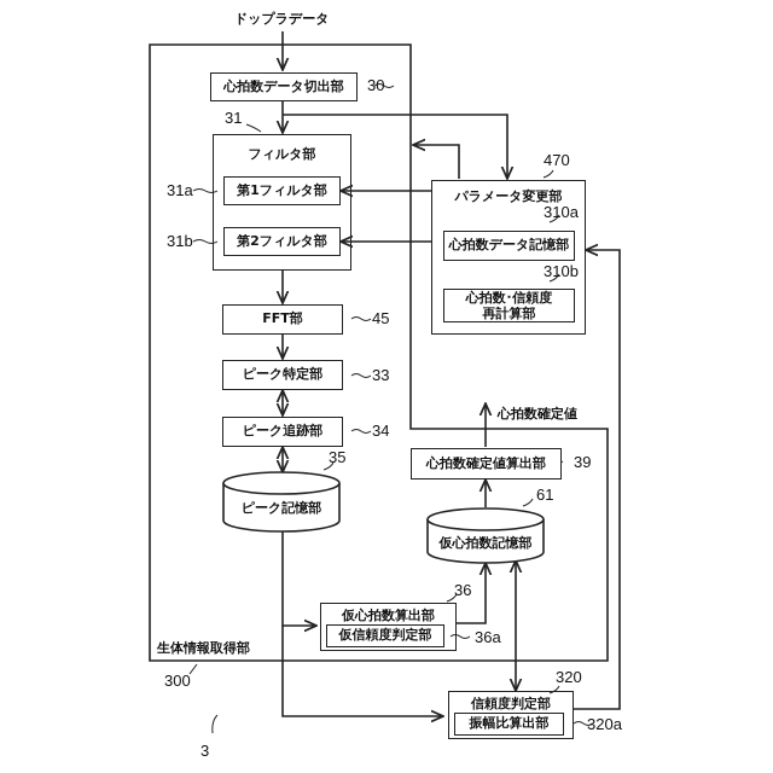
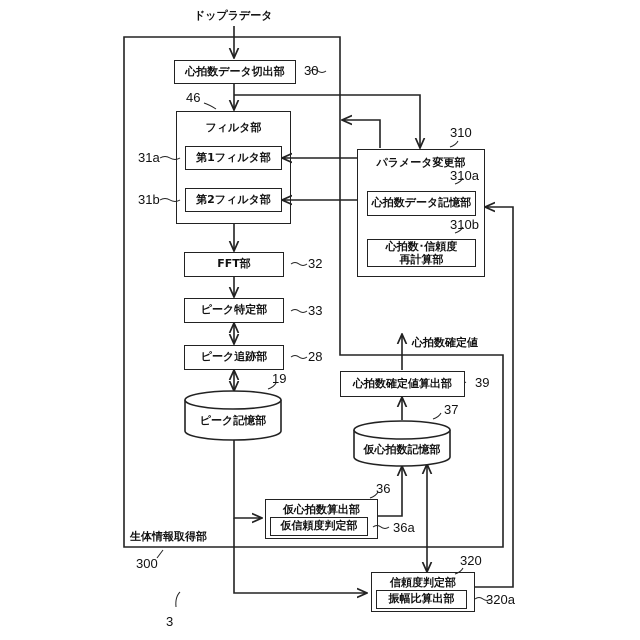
  ドップラデータ
  心拍数データ切出部
  30
- 31
+ 46
  フィルタ部
  第1フィルタ部
  31a
  第2フィルタ部
  31b
  FFT部
- 45
+ 32
  ピーク特定部
  33
  ピーク追跡部
- 34
+ 28
- 35
+ 19
  ピーク記憶部
- 470
+ 310
  パラメータ変更部
  310a
  心拍数データ記憶部
  310b
  心拍数･信頼度
  再計算部
  心拍数確定値
  心拍数確定値算出部
  39
- 61
+ 37
  仮心拍数記憶部
  36
  仮心拍数算出部
  仮信頼度判定部
  36a
  生体情報取得部
  300
  320
  信頼度判定部
  振幅比算出部
  320a
  3
